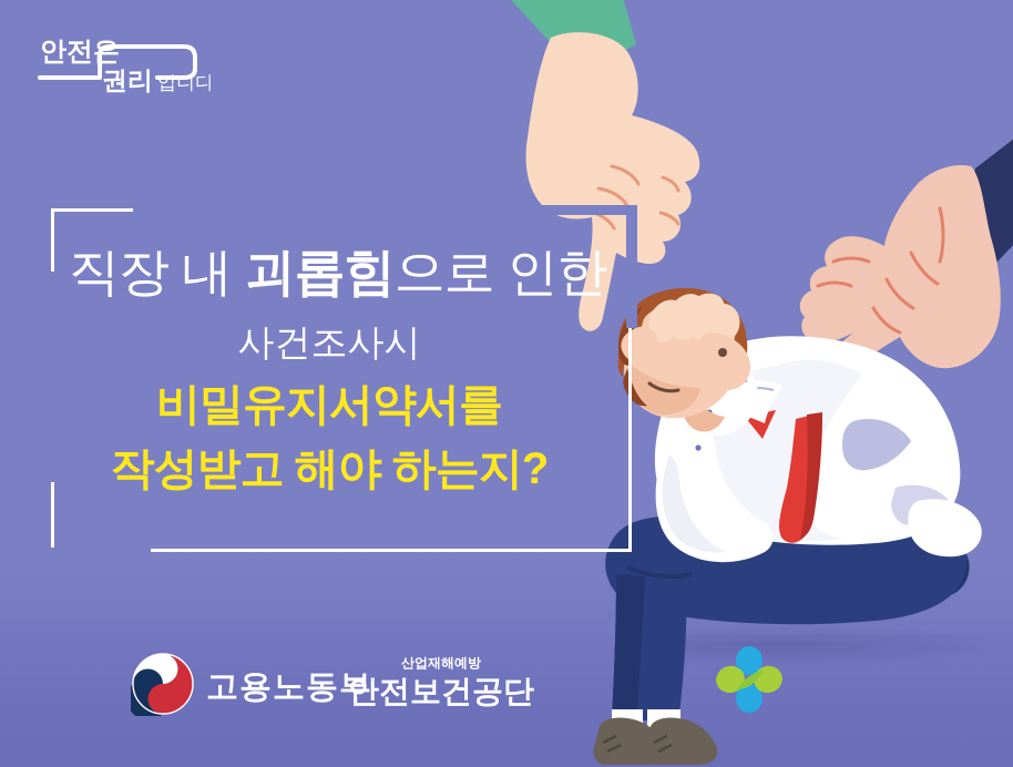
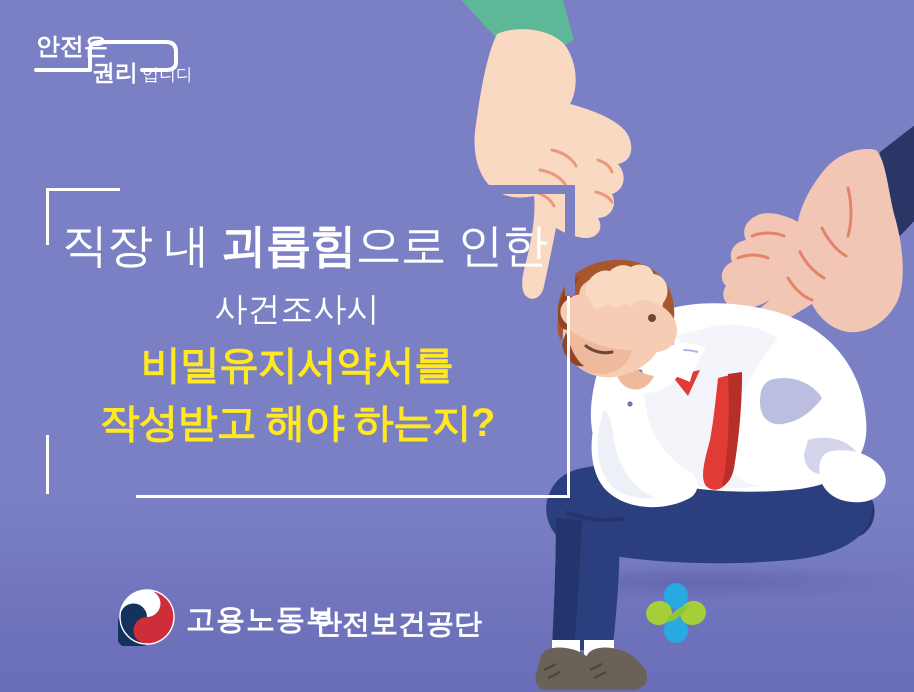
  안전은
  권리
  입니다
  직장 내 괴롭힘으로 인한
  사건조사시
  비밀유지서약서를
  작성받고 해야 하는지?
  고용노동부
- 산업재해예방
  안전보건공단
